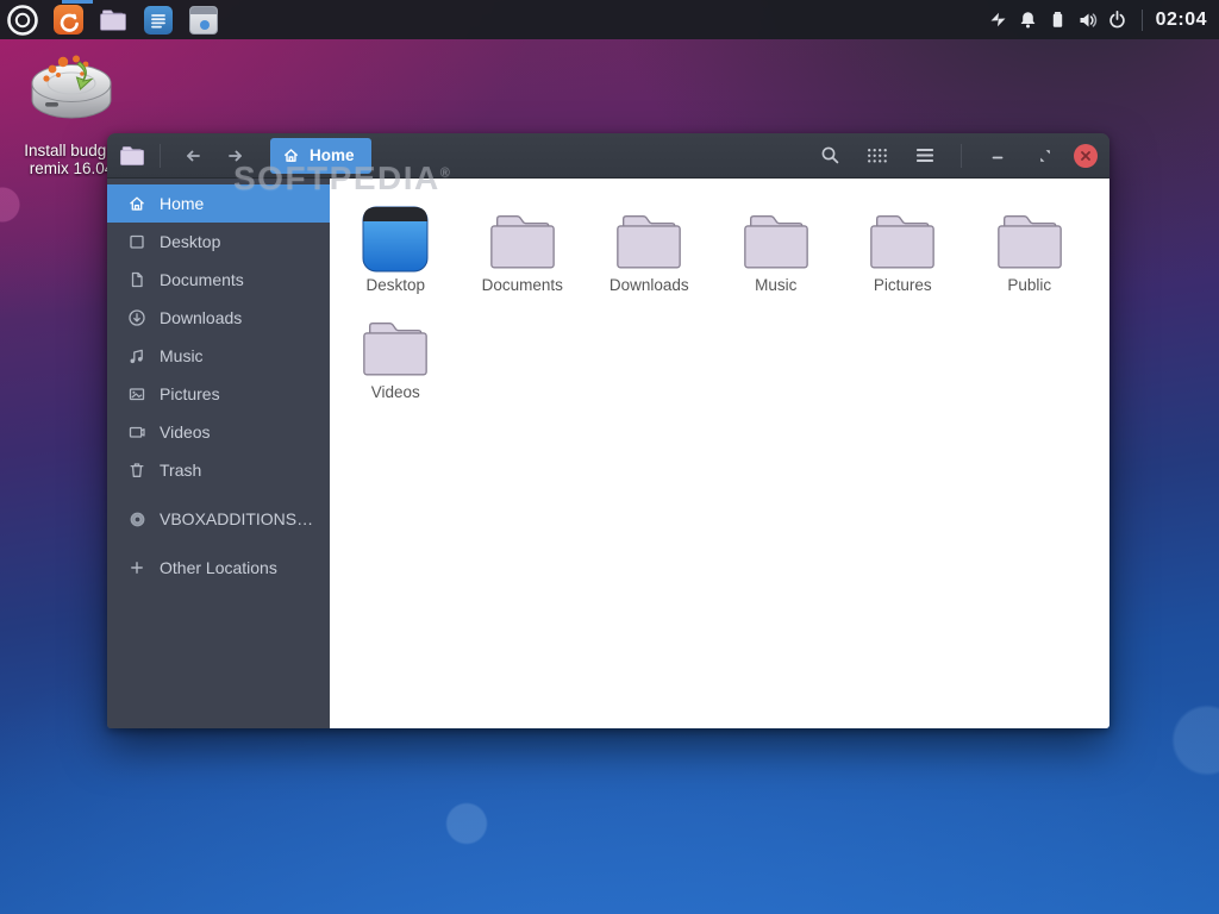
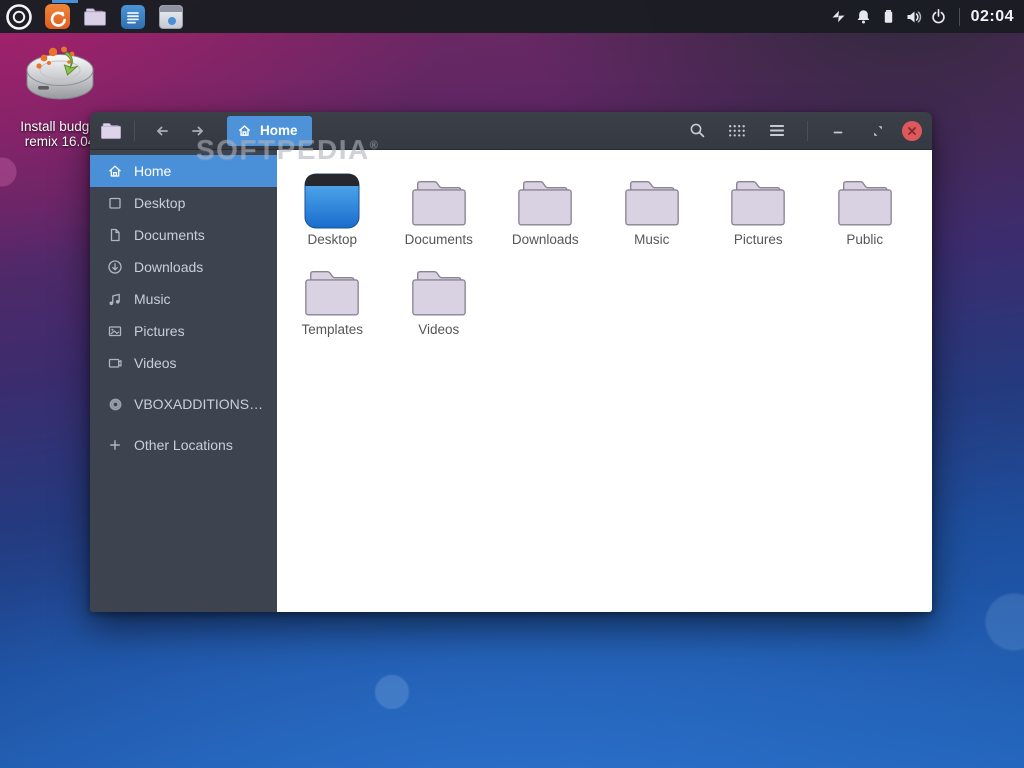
  02:04
  Install budg
  remix 16.0
  SOFTPEDIA®
  Home
  Home
  Desktop
  Documents
  Downloads
  Music
  Pictures
  Videos
- Trash
  VBOXADDITIONS…
  Other Locations
  Desktop
  Documents
  Downloads
  Music
  Pictures
  Public
+ Templates
  Videos
